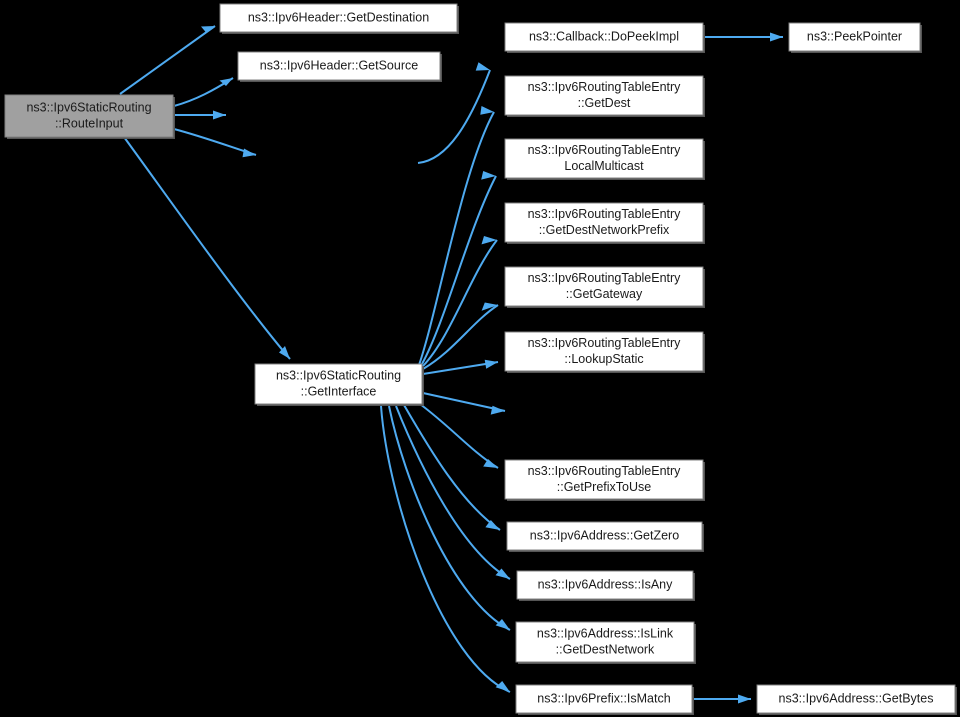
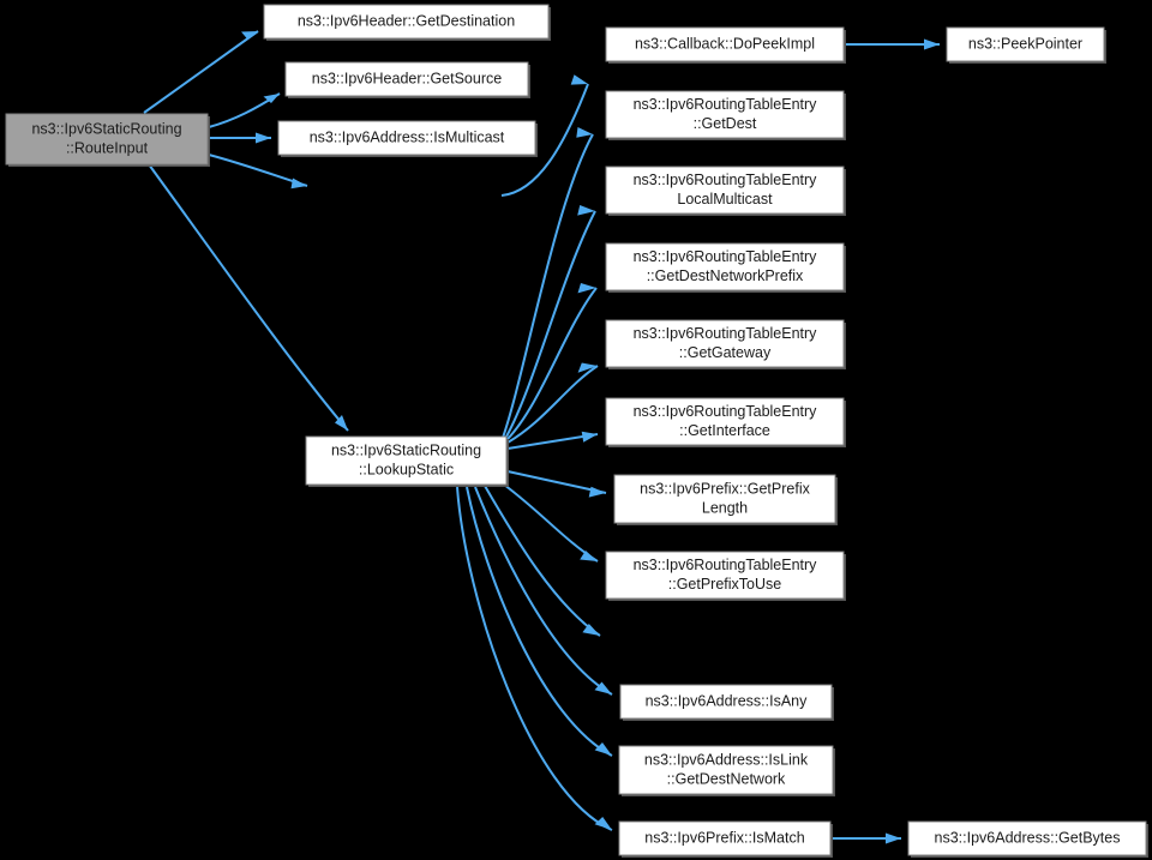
  ns3::Ipv6StaticRouting
  ::RouteInput
  ns3::Ipv6Header::GetDestination
  ns3::Ipv6Header::GetSource
+ ns3::Ipv6Address::IsMulticast
  ns3::Ipv6StaticRouting
- ::GetInterface
+ ::LookupStatic
  ns3::Callback::DoPeekImpl
  ns3::PeekPointer
  ns3::Ipv6RoutingTableEntry
  ::GetDest
  ns3::Ipv6RoutingTableEntry
  LocalMulticast
  ns3::Ipv6RoutingTableEntry
  ::GetDestNetworkPrefix
  ns3::Ipv6RoutingTableEntry
  ::GetGateway
  ns3::Ipv6RoutingTableEntry
- ::LookupStatic
+ ::GetInterface
+ ns3::Ipv6Prefix::GetPrefix
+ Length
  ns3::Ipv6RoutingTableEntry
  ::GetPrefixToUse
- ns3::Ipv6Address::GetZero
  ns3::Ipv6Address::IsAny
  ns3::Ipv6Address::IsLink
  ::GetDestNetwork
  ns3::Ipv6Prefix::IsMatch
  ns3::Ipv6Address::GetBytes
